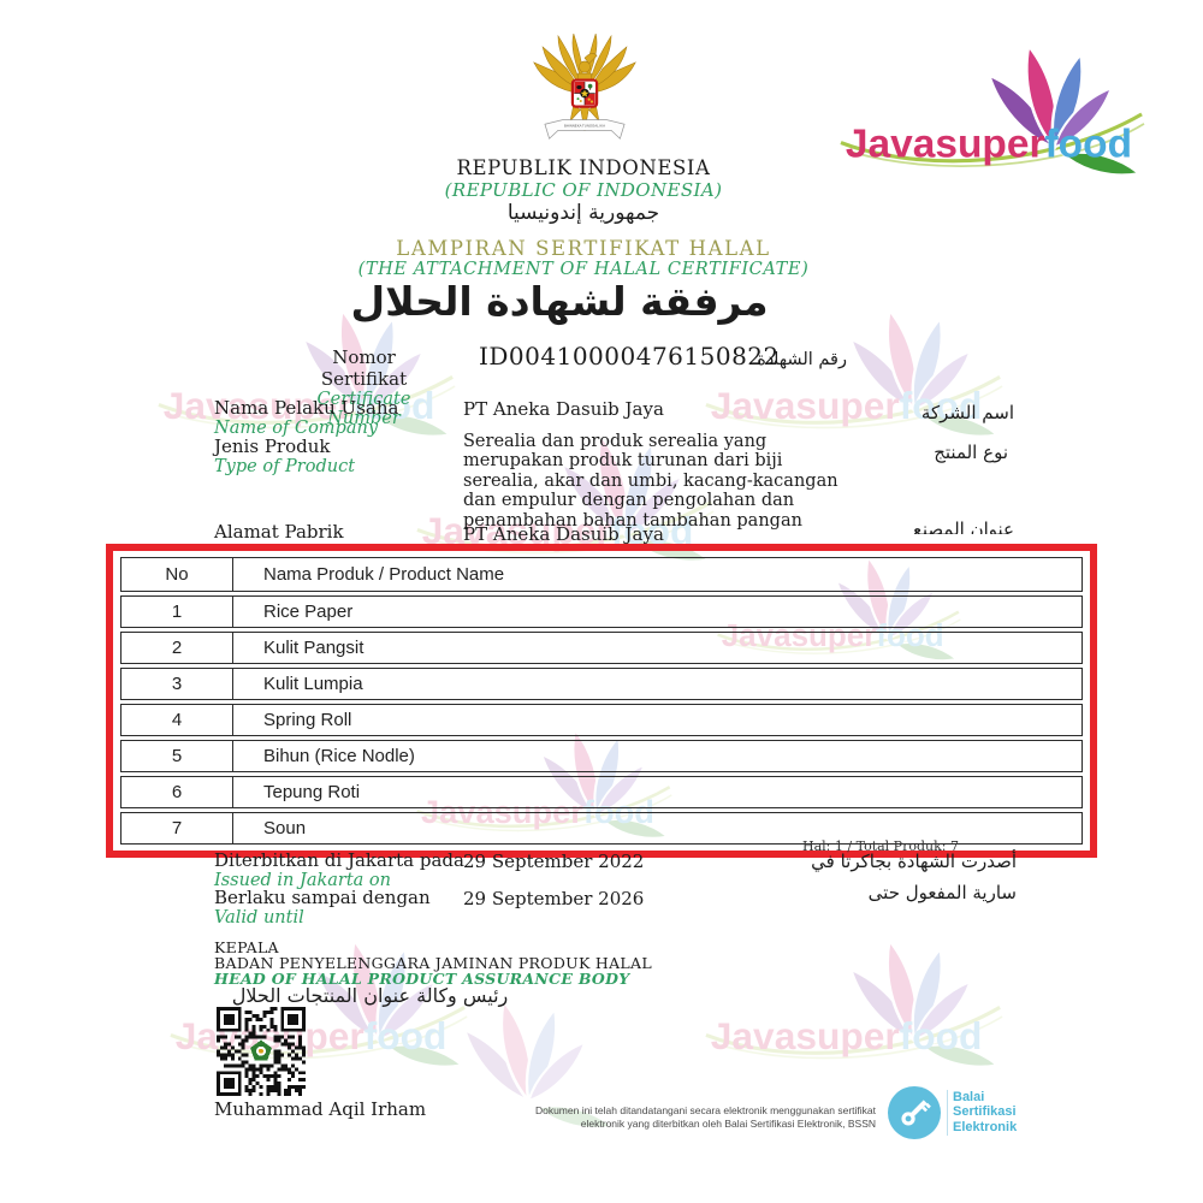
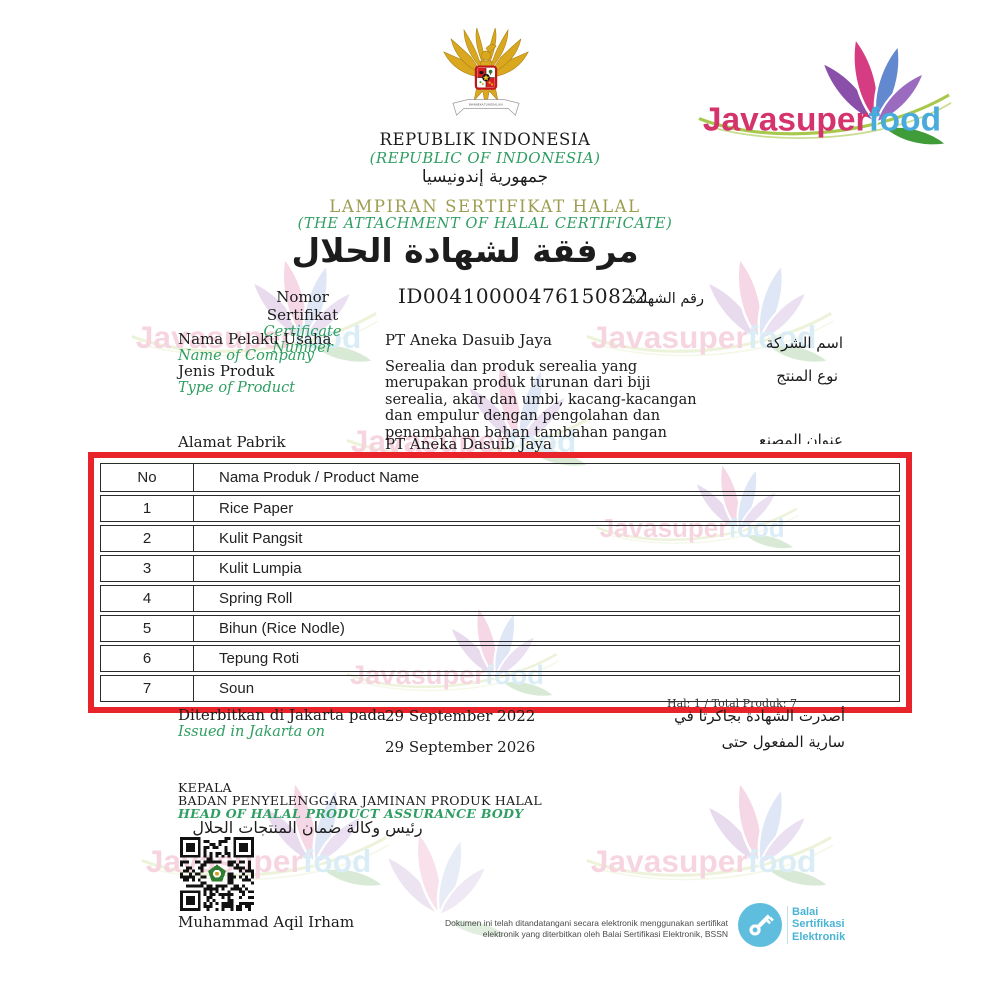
  Javasuperfood
  Javasuperfood
  Javasuperfood
  Javasuperfood
  Javasuperfood
  Javsperfood
  Javasuperfood
  Javasuperfood
  REPUBLIK INDONESIA
  (REPUBLIC OF INDONESIA)
  جمهورية إندونيسيا
  LAMPIRAN SERTIFIKAT HALAL
  (THE ATTACHMENT OF HALAL CERTIFICATE)
  مرفقة لشهادة الحلال
  Nomor Sertifikat
  Certificate Number
  ID00410000476150822
  رقم الشهادة
  Nama Pelaku Usaha
  Name of Company
  PT Aneka Dasuib Jaya
  اسم الشركة
  Jenis Produk
  Type of Product
  Serealia dan produk serealia yang merupakan produk turunan dari biji serealia, akar dan umbi, kacang-kacangan dan empulur dengan pengolahan dan penambahan bahan tambahan pangan
  نوع المنتج
  Alamat Pabrik
  PT Aneka Dasuib Jaya
  عنوان المصنع
  No
  Nama Produk / Product Name
  1
  Rice Paper
  2
  Kulit Pangsit
  3
  Kulit Lumpia
  4
  Spring Roll
  5
  Bihun (Rice Nodle)
  6
  Tepung Roti
  7
  Soun
  Hal: 1 / Total Produk: 7
  Diterbitkan di Jakarta pada
  Issued in Jakarta on
  29 September 2022
- Berlaku sampai dengan
- Valid until
  29 September 2026
  أصدرت الشهادة بجاكرتا في
  سارية المفعول حتى
  KEPALA
  BADAN PENYELENGGARA JAMINAN PRODUK HALAL
  HEAD OF HALAL PRODUCT ASSURANCE BODY
- رئيس وكالة عنوان المنتجات الحلال
+ رئيس وكالة ضمان المنتجات الحلال
  Muhammad Aqil Irham
  Dokumen ini telah ditandatangani secara elektronik menggunakan sertifikat
  elektronik yang diterbitkan oleh Balai Sertifikasi Elektronik, BSSN
  Balai
  Sertifikasi
  Elektronik
